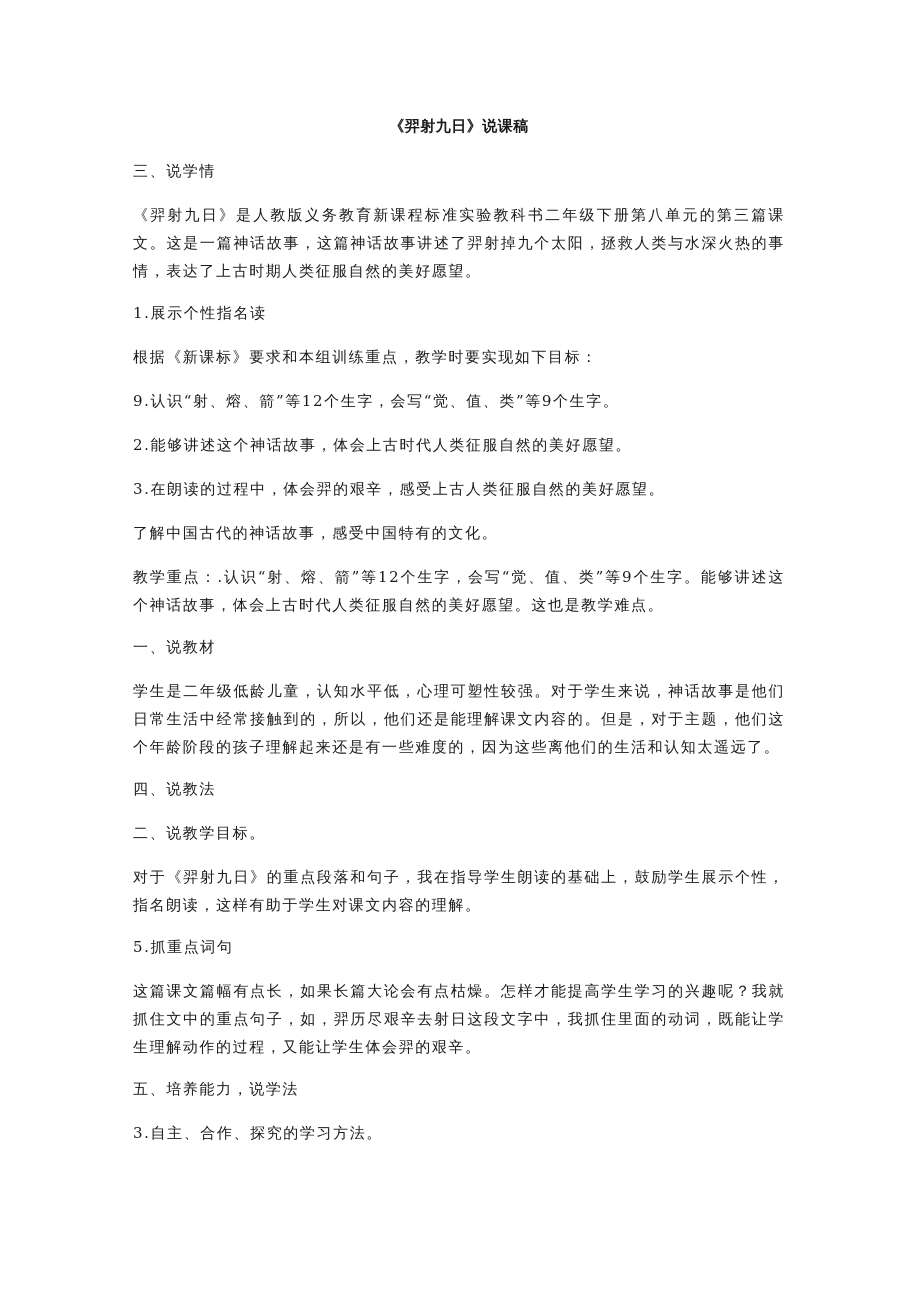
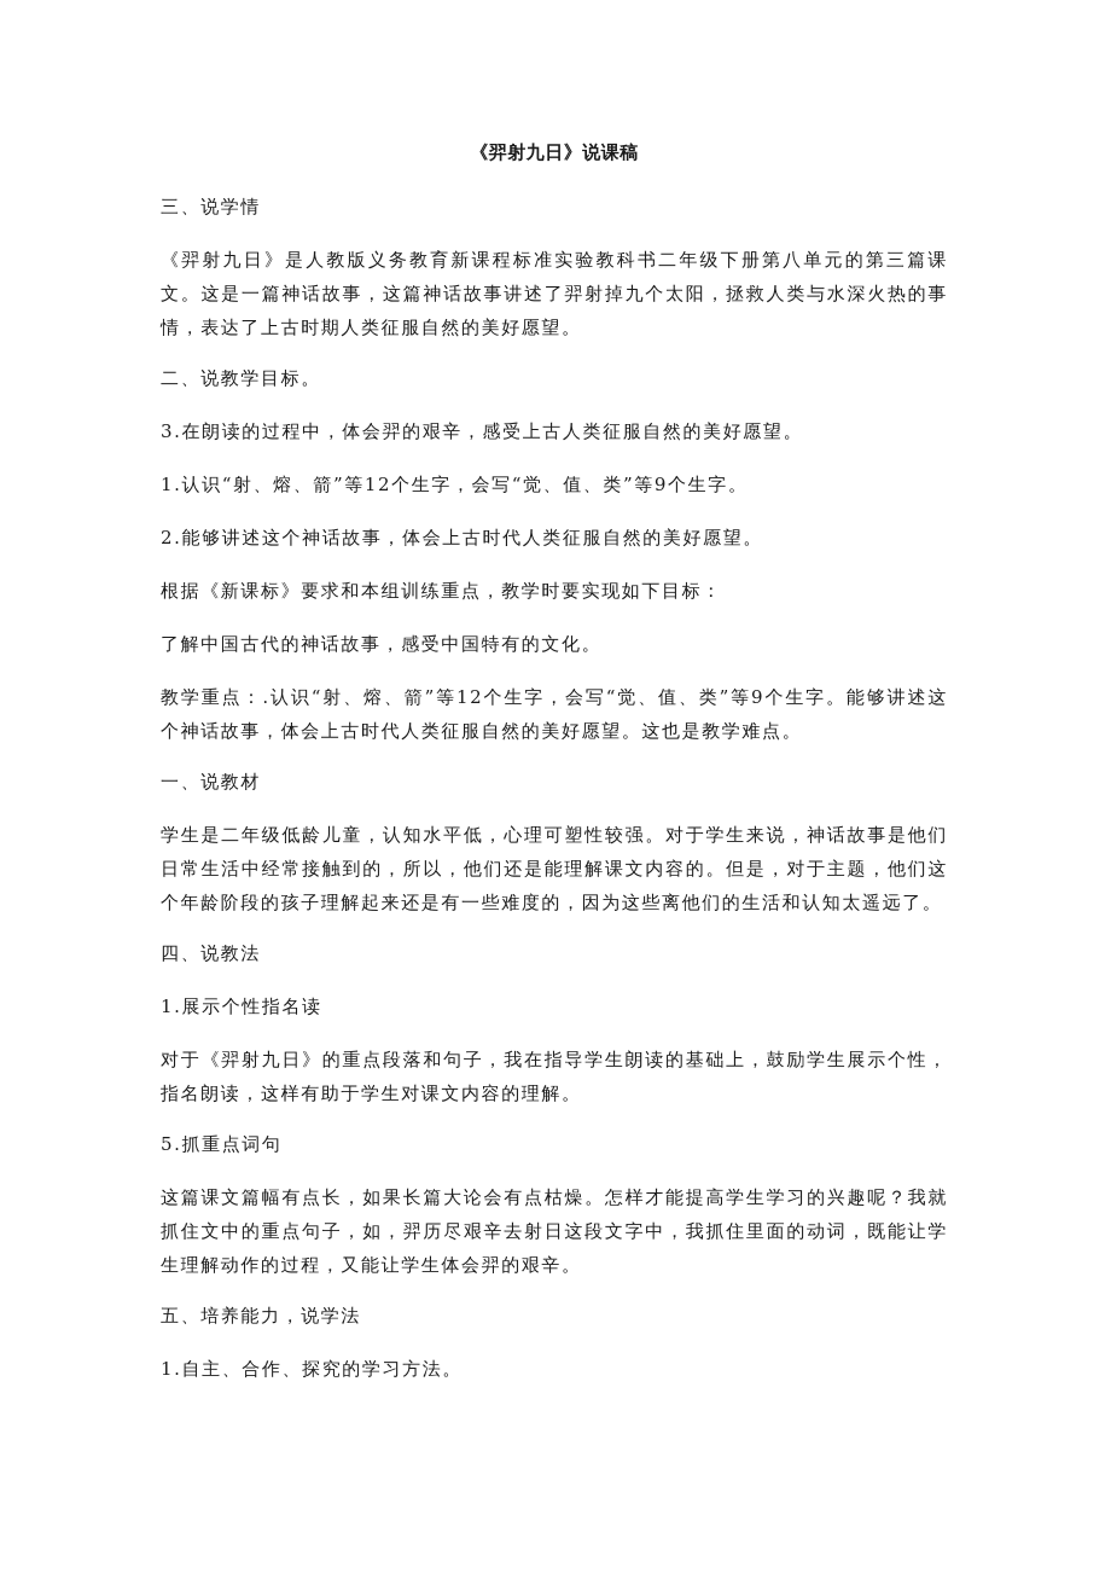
  《羿射九日》说课稿
  三、说学情
  《羿射九日》是人教版义务教育新课程标准实验教科书二年级下册第八单元的第三篇课文。这是一篇神话故事，这篇神话故事讲述了羿射掉九个太阳，拯救人类与水深火热的事情，表达了上古时期人类征服自然的美好愿望。
- 1.展示个性指名读
+ 二、说教学目标。
- 根据《新课标》要求和本组训练重点，教学时要实现如下目标：
+ 3.在朗读的过程中，体会羿的艰辛，感受上古人类征服自然的美好愿望。
- 9.认识“射、熔、箭”等12个生字，会写“觉、值、类”等9个生字。
+ 1.认识“射、熔、箭”等12个生字，会写“觉、值、类”等9个生字。
  2.能够讲述这个神话故事，体会上古时代人类征服自然的美好愿望。
- 3.在朗读的过程中，体会羿的艰辛，感受上古人类征服自然的美好愿望。
+ 根据《新课标》要求和本组训练重点，教学时要实现如下目标：
  了解中国古代的神话故事，感受中国特有的文化。
  教学重点：.认识“射、熔、箭”等12个生字，会写“觉、值、类”等9个生字。能够讲述这个神话故事，体会上古时代人类征服自然的美好愿望。这也是教学难点。
  一、说教材
  学生是二年级低龄儿童，认知水平低，心理可塑性较强。对于学生来说，神话故事是他们日常生活中经常接触到的，所以，他们还是能理解课文内容的。但是，对于主题，他们这个年龄阶段的孩子理解起来还是有一些难度的，因为这些离他们的生活和认知太遥远了。
  四、说教法
- 二、说教学目标。
+ 1.展示个性指名读
  对于《羿射九日》的重点段落和句子，我在指导学生朗读的基础上，鼓励学生展示个性，指名朗读，这样有助于学生对课文内容的理解。
  5.抓重点词句
  这篇课文篇幅有点长，如果长篇大论会有点枯燥。怎样才能提高学生学习的兴趣呢？我就抓住文中的重点句子，如，羿历尽艰辛去射日这段文字中，我抓住里面的动词，既能让学生理解动作的过程，又能让学生体会羿的艰辛。
  五、培养能力，说学法
- 3.自主、合作、探究的学习方法。
+ 1.自主、合作、探究的学习方法。
